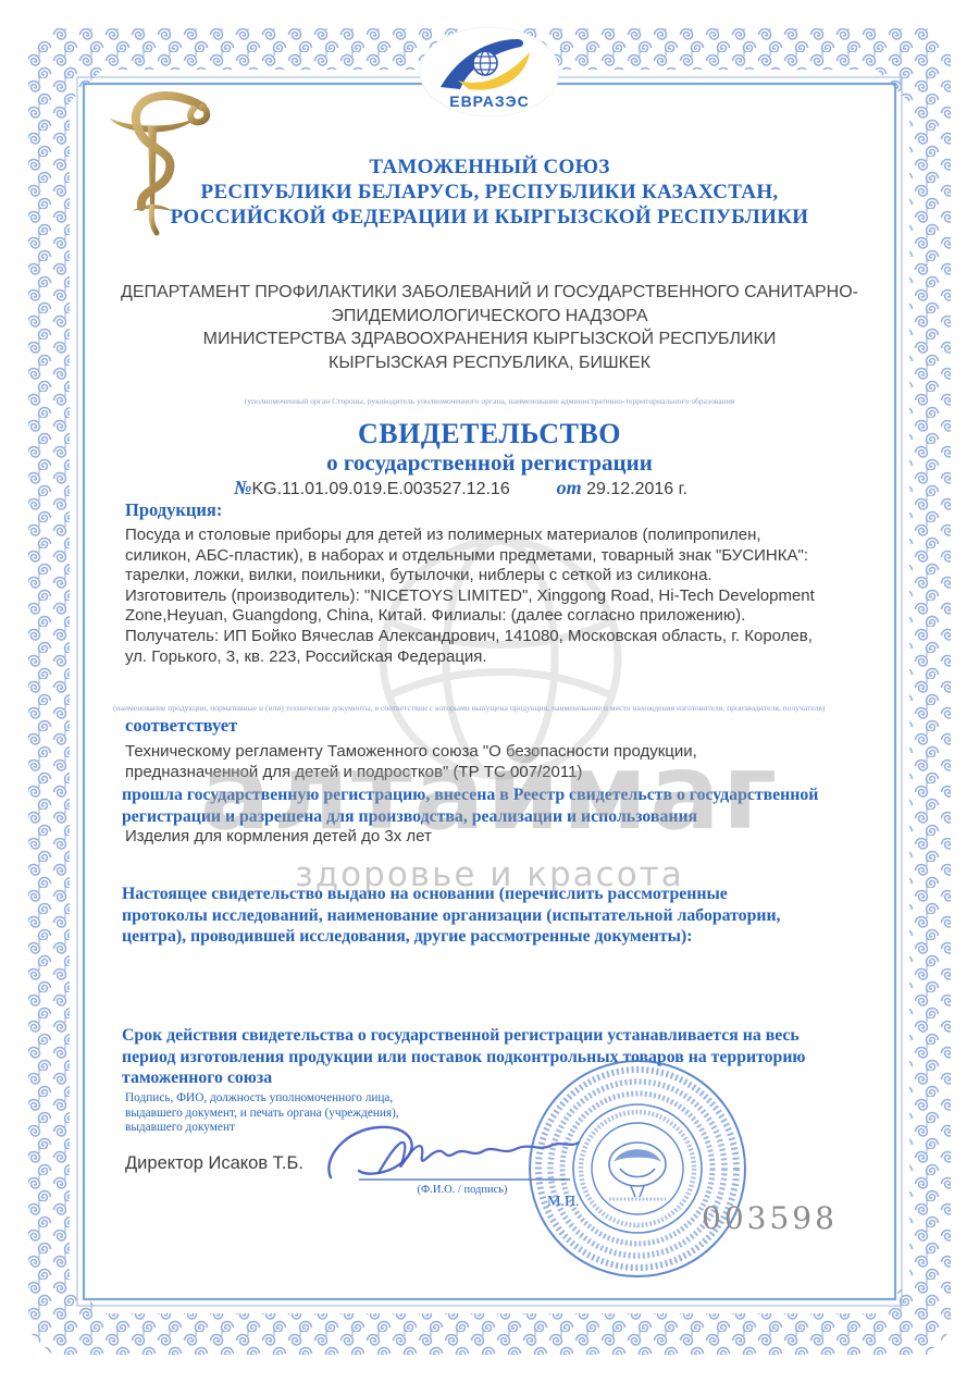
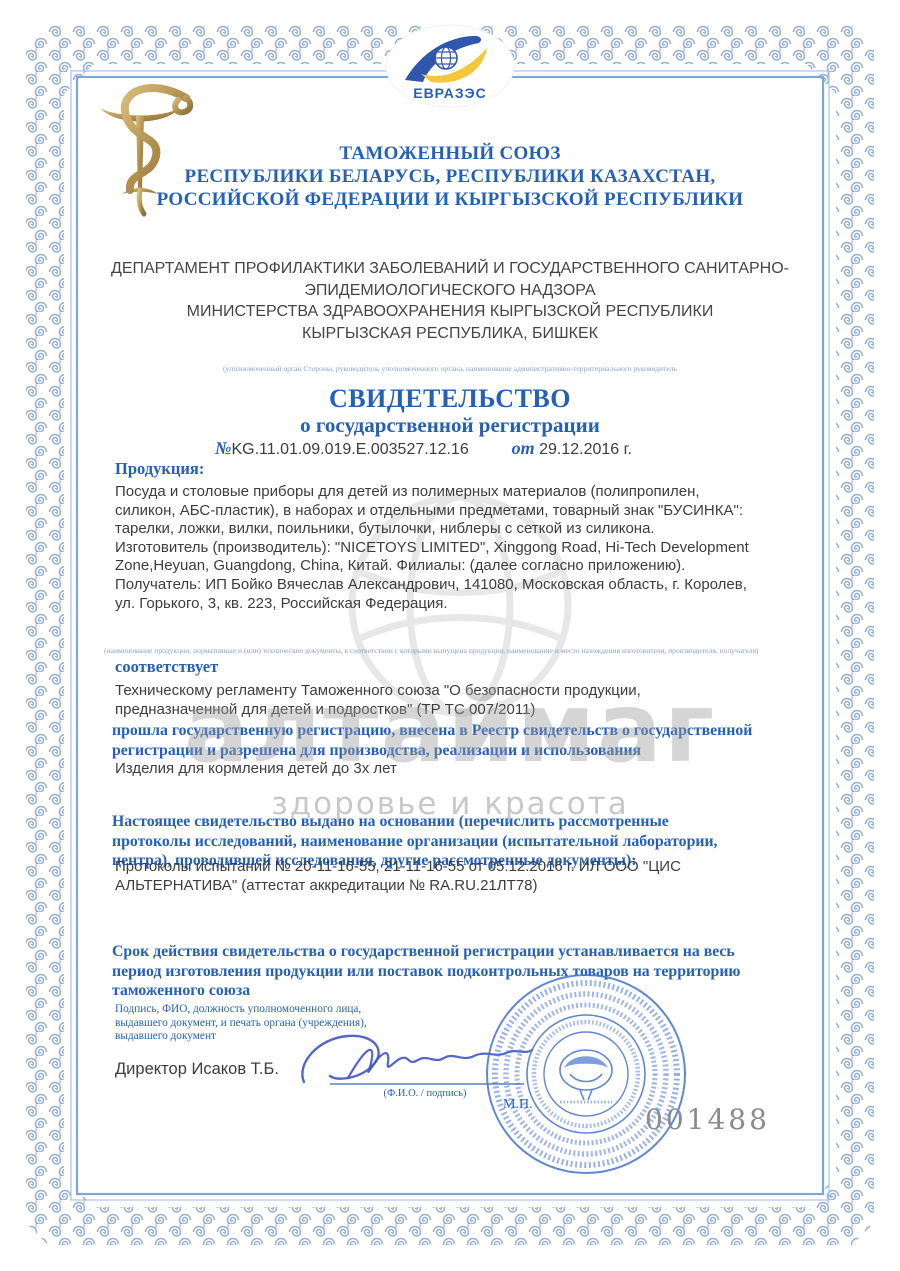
  ЕВРАЗЭС
  ТАМОЖЕННЫЙ СОЮЗ
  РЕСПУБЛИКИ БЕЛАРУСЬ, РЕСПУБЛИКИ КАЗАХСТАН,
  РОССИЙСКОЙ ФЕДЕРАЦИИ И КЫРГЫЗСКОЙ РЕСПУБЛИКИ
  ДЕПАРТАМЕНТ ПРОФИЛАКТИКИ ЗАБОЛЕВАНИЙ И ГОСУДАРСТВЕННОГО САНИТАРНО-
  ЭПИДЕМИОЛОГИЧЕСКОГО НАДЗОРА
  МИНИСТЕРСТВА ЗДРАВООХРАНЕНИЯ КЫРГЫЗСКОЙ РЕСПУБЛИКИ
  КЫРГЫЗСКАЯ РЕСПУБЛИКА, БИШКЕК
- (уполномоченный орган Стороны, руководитель уполномоченного органа, наименование административно-территориального образования
+ (уполномоченный орган Стороны, руководитель уполномоченного органа, наименование административно-территориального руководитель
  СВИДЕТЕЛЬСТВО
  о государственной регистрации
  №KG.11.01.09.019.Е.003527.12.16 от 29.12.2016 г.
  Продукция:
  Посуда и столовые приборы для детей из полимерных материалов (полипропилен,
  силикон, АБС-пластик), в наборах и отдельными предметами, товарный знак "БУСИНКА":
  тарелки, ложки, вилки, поильники, бутылочки, ниблеры с сеткой из силикона.
  Изготовитель (производитель): "NICETOYS LIMITED", Xinggong Road, Hi-Tech Development
  Zone,Heyuan, Guangdong, China, Китай. Филиалы: (далее согласно приложению).
  Получатель: ИП Бойко Вячеслав Александрович, 141080, Московская область, г. Королев,
  ул. Горького, 3, кв. 223, Российская Федерация.
  (наименование продукции, нормативные и (или) технические документы, в соответствии с которыми выпущена продукция, наименование и место нахождения изготовителя, производителя, получателя)
  соответствует
  Техническому регламенту Таможенного союза "О безопасности продукции,
  предназначенной для детей и подростков" (ТР ТС 007/2011)
  прошла государственную регистрацию, внесена в Реестр свидетельств о государственной
  регистрации и разрешена для производства, реализации и использования
  Изделия для кормления детей до 3х лет
  Настоящее свидетельство выдано на основании (перечислить рассмотренные
  протоколы исследований, наименование организации (испытательной лаборатории,
  центра), проводившей исследования, другие рассмотренные документы):
+ Протоколы испытаний № 20-11-16-55, 21-11-16-55 от 05.12.2016 г. ИЛ ООО "ЦИС
+ АЛЬТЕРНАТИВА" (аттестат аккредитации № RA.RU.21ЛТ78)
  Срок действия свидетельства о государственной регистрации устанавливается на весь
  период изготовления продукции или поставок подконтрольных товаров на территорию
  таможенного союза
  Подпись, ФИО, должность уполномоченного лица,
  выдавшего документ, и печать органа (учреждения),
  выдавшего документ
  Директор Исаков Т.Б.
  (Ф.И.О. / подпись)
  М.П.
- 003598
+ 001488
  алтаймаг
  здоровье и красота
